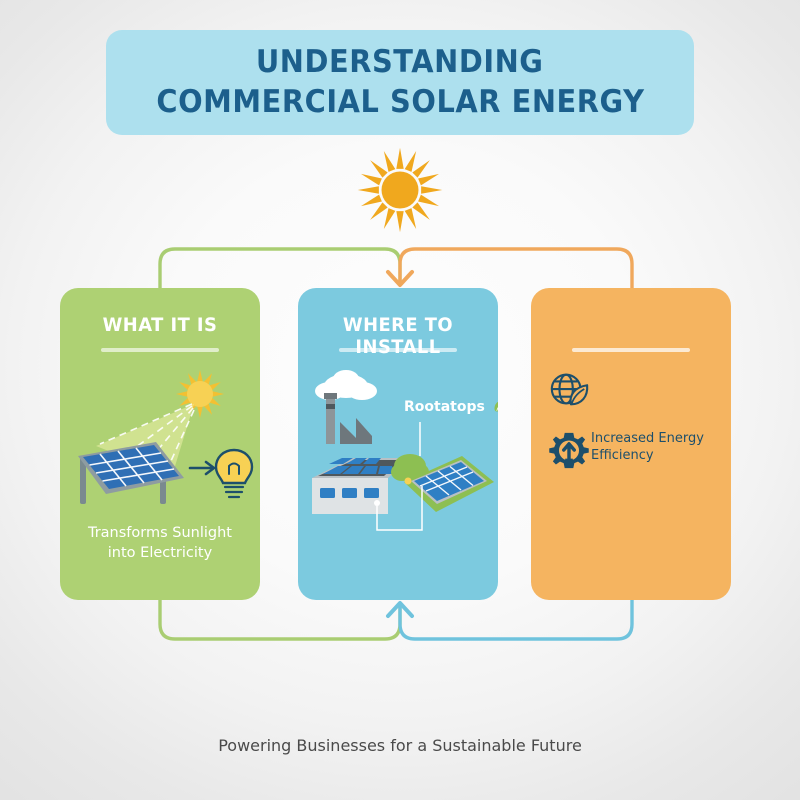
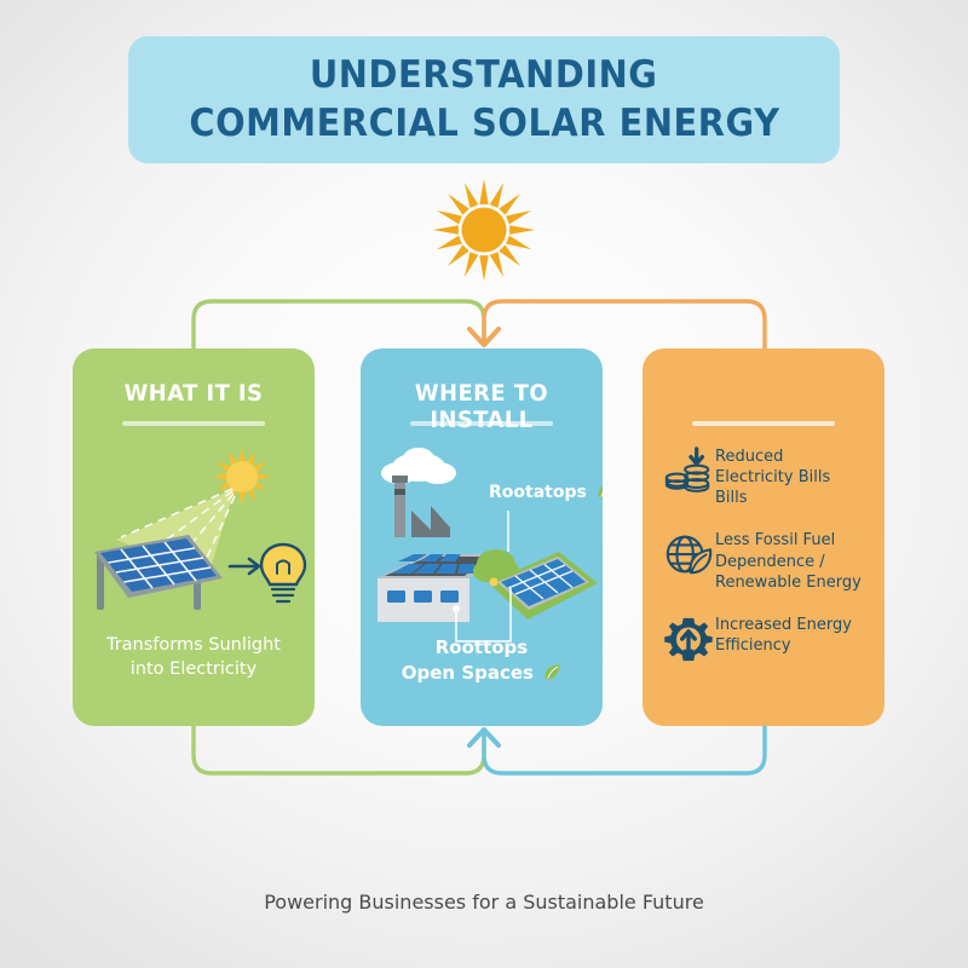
  UNDERSTANDING
  COMMERCIAL SOLAR ENERGY
  WHAT IT IS
  Transforms Sunlight
  into Electricity
  WHERE TO INSTALL
  Rootatops
+ Roottops
+ Open Spaces
+ Reduced
+ Electricity Bills
+ Bills
+ Less Fossil Fuel
+ Dependence /
+ Renewable Energy
  Increased Energy
  Efficiency
  Powering Businesses for a Sustainable Future
